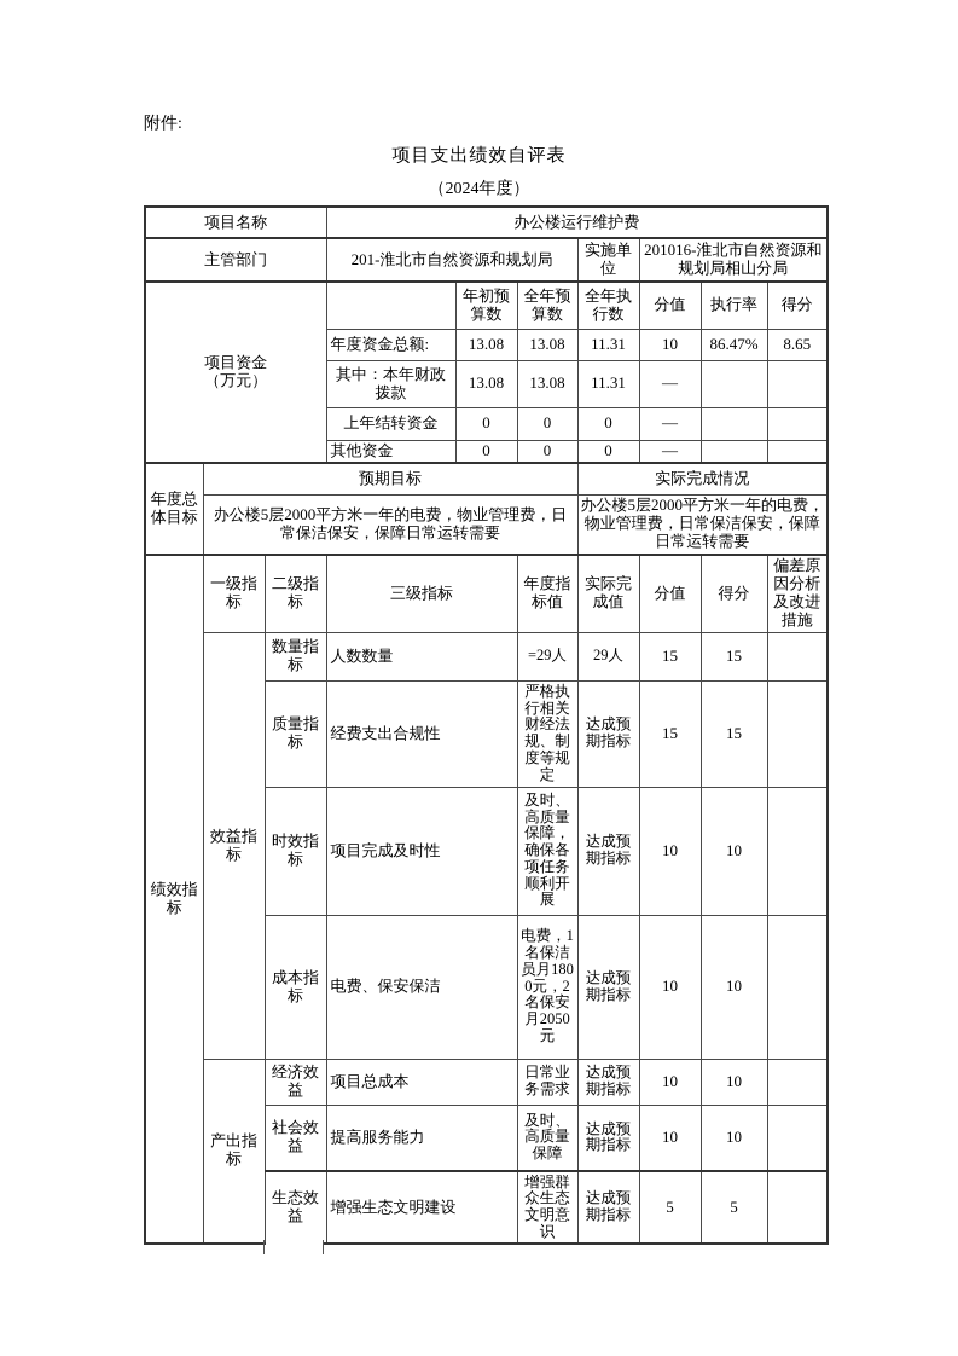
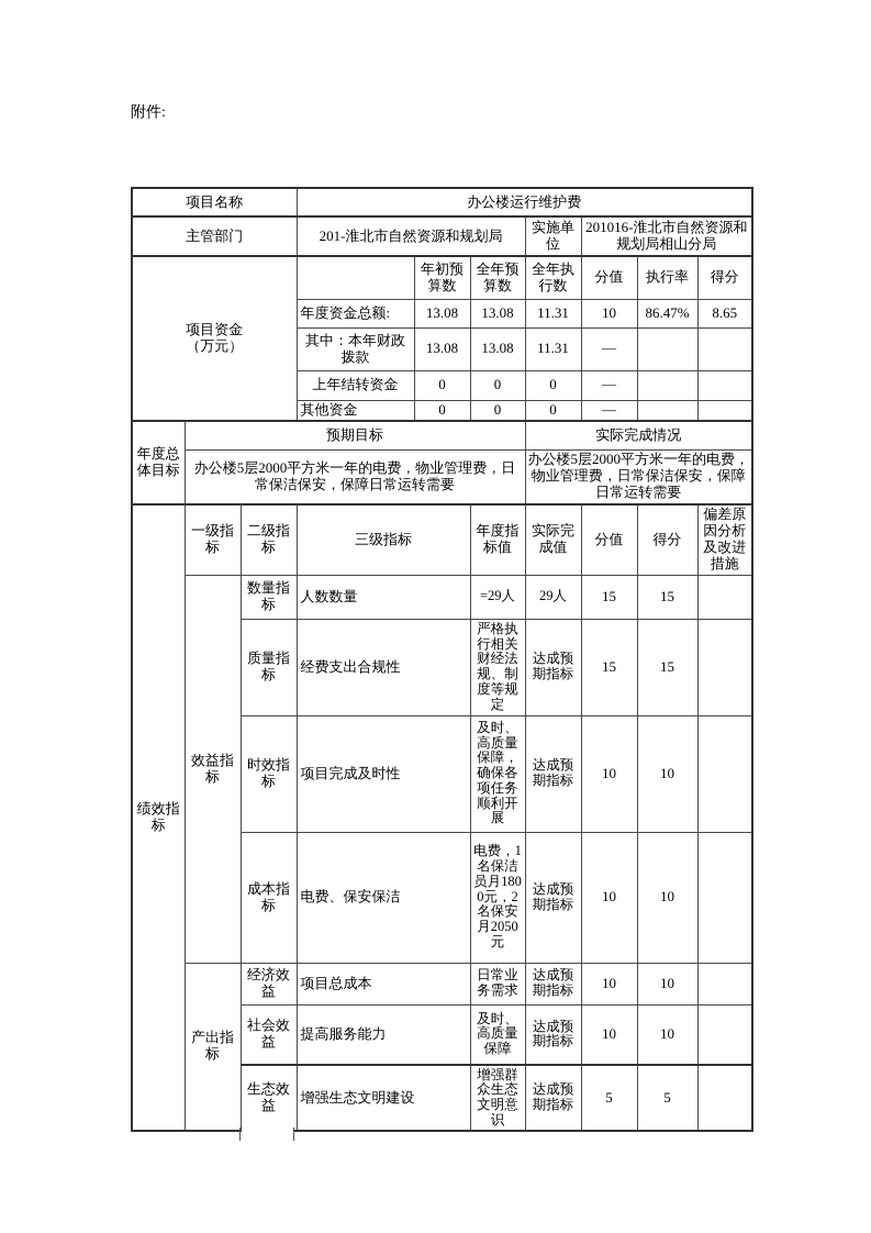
  附件:
- 项目支出绩效自评表
- （2024年度）
  项目名称	办公楼运行维护费
  主管部门	201-淮北市自然资源和规划局	实施单位	201016-淮北市自然资源和规划局相山分局
  项目资金 （万元）		年初预算数	全年预算数	全年执行数	分值	执行率	得分
  年度资金总额:	13.08	13.08	11.31	10	86.47%	8.65
  其中：本年财政拨款	13.08	13.08	11.31	—
  上年结转资金	0	0	0	—
  其他资金	0	0	0	—
  年度总体目标	预期目标	实际完成情况
  办公楼5层2000平方米一年的电费，物业管理费，日常保洁保安，保障日常运转需要	办公楼5层2000平方米一年的电费，物业管理费，日常保洁保安，保障日常运转需要
  绩效指标	一级指标	二级指标	三级指标	年度指标值	实际完成值	分值	得分	偏差原因分析及改进措施
  效益指标	数量指标	人数数量	=29人	29人	15	15
  质量指标	经费支出合规性	严格执行相关财经法规、制度等规定	达成预期指标	15	15
  时效指标	项目完成及时性	及时、高质量保障，确保各项任务顺利开展	达成预期指标	10	10
  成本指标	电费、保安保洁	电费，1名保洁员月1800元，2名保安月2050元	达成预期指标	10	10
  产出指标	经济效益	项目总成本	日常业务需求	达成预期指标	10	10
  社会效益	提高服务能力	及时、高质量保障	达成预期指标	10	10
  生态效益	增强生态文明建设	增强群众生态文明意识	达成预期指标	5	5
